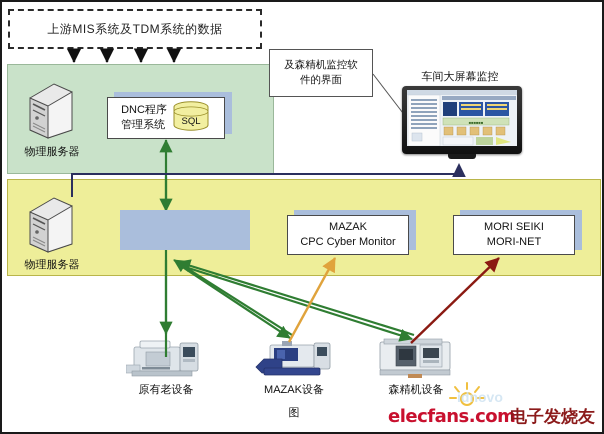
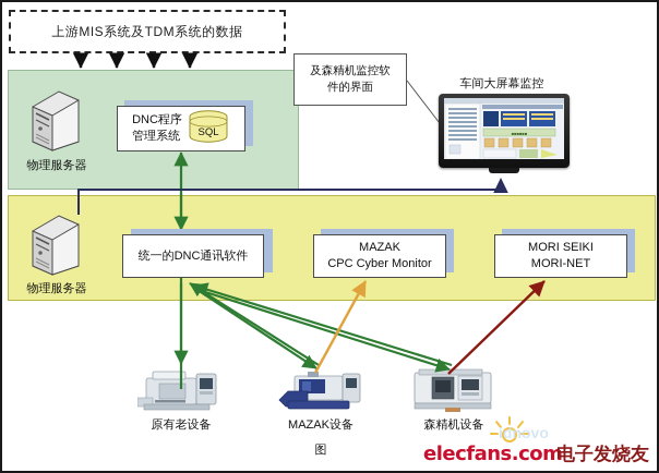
  上游MIS系统及TDM系统的数据
  物理服务器
  DNC程序
  管理系统
  SQL
  及森精机监控软
  件的界面
  车间大屏幕监控
  物理服务器
+ 统一的DNC通讯软件
  MAZAK
  CPC Cyber Monitor
  MORI SEIKI
  MORI-NET
  原有老设备
  MAZAK设备
  森精机设备
  图
  idnovo
  elecfans.com
  电子发烧友
